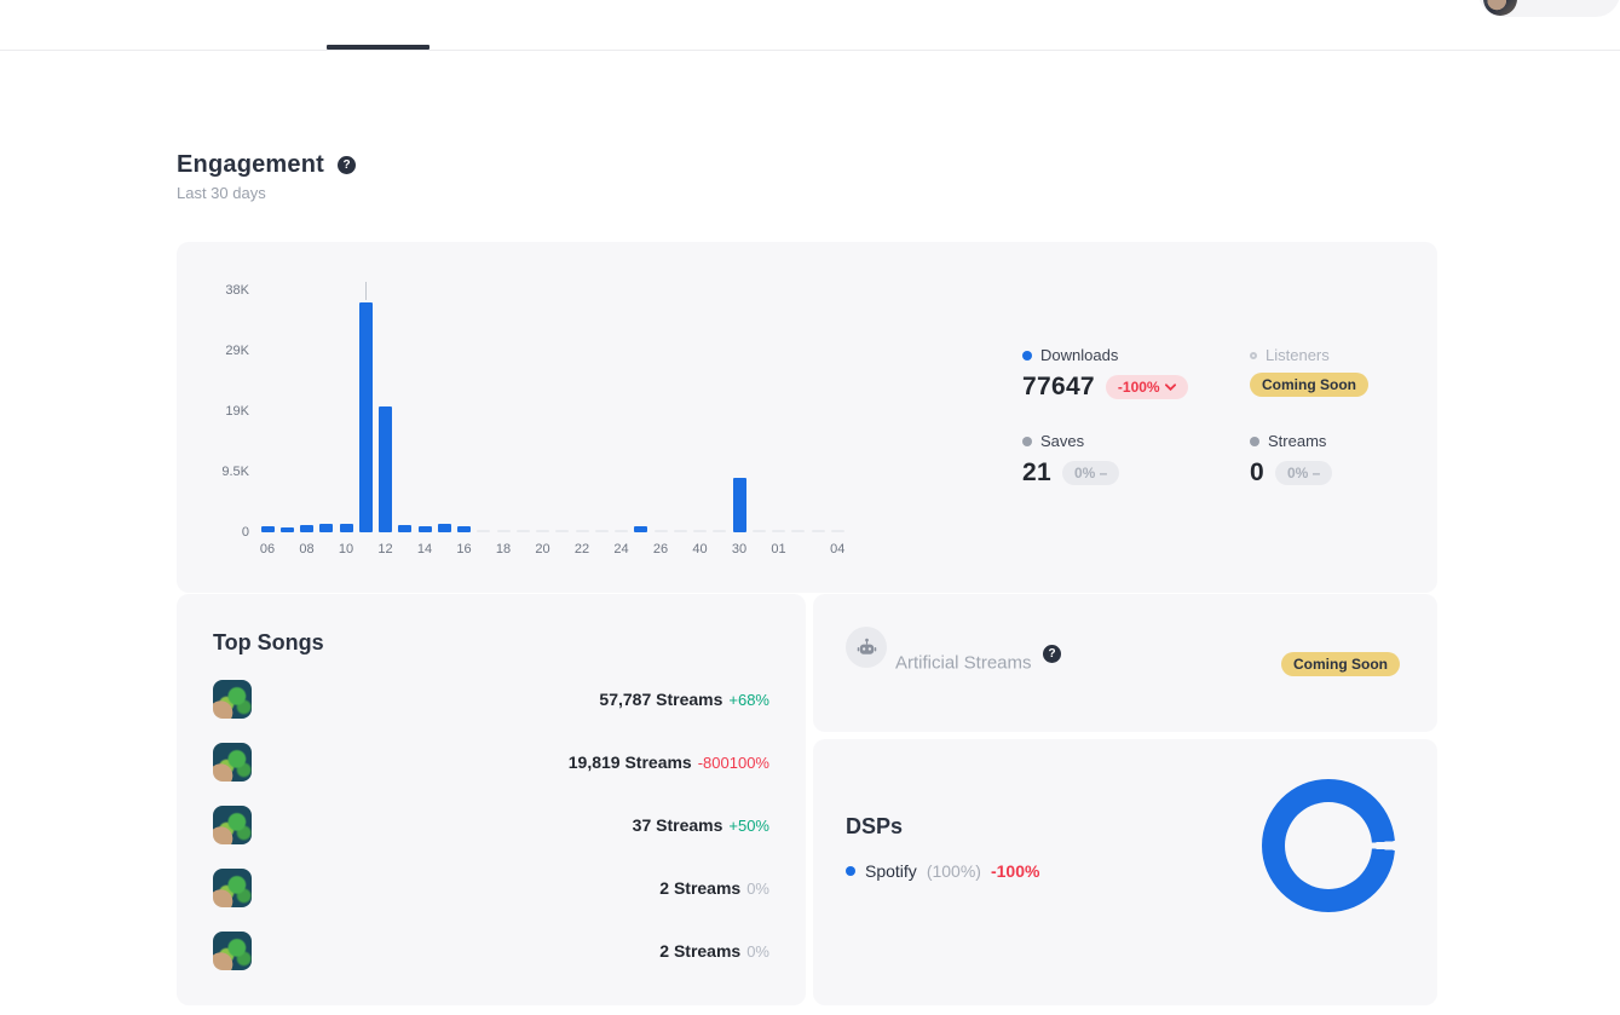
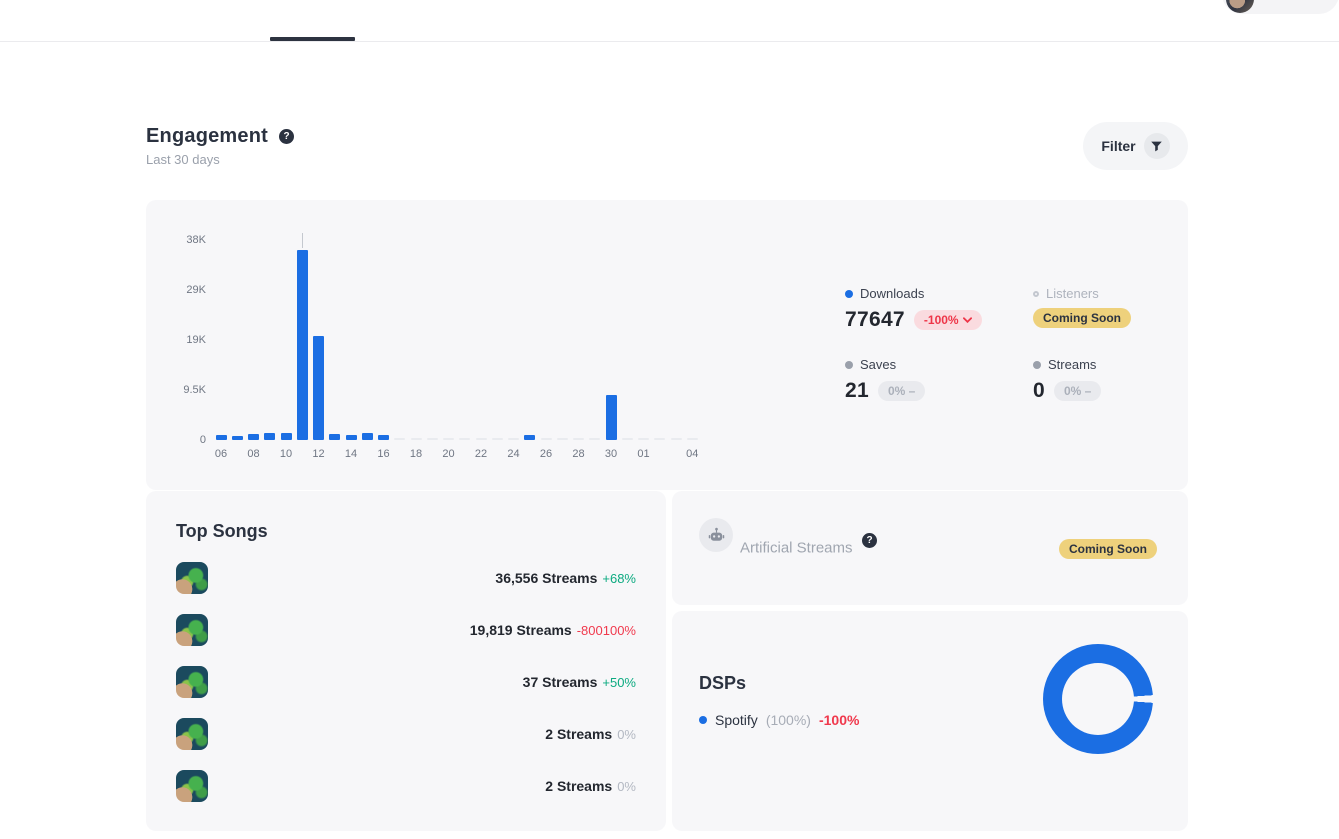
  Engagement
  ?
  Last 30 days
+ Filter
  38K
  29K
  19K
  9.5K
  0
  06
  08
  10
  12
  14
  16
  18
  20
  22
  24
  26
- 40
+ 28
  30
  01
  04
  Downloads
  77647
  -100%
  Listeners
  Coming Soon
  Saves
  21
  0% –
  Streams
  0
  0% –
  Top Songs
- 57,787 Streams
+ 36,556 Streams
  +68%
  19,819 Streams
  -800100%
  37 Streams
  +50%
  2 Streams
  0%
  2 Streams
  0%
  Artificial Streams
  ?
  Coming Soon
  DSPs
  Spotify
  (100%)
  -100%
